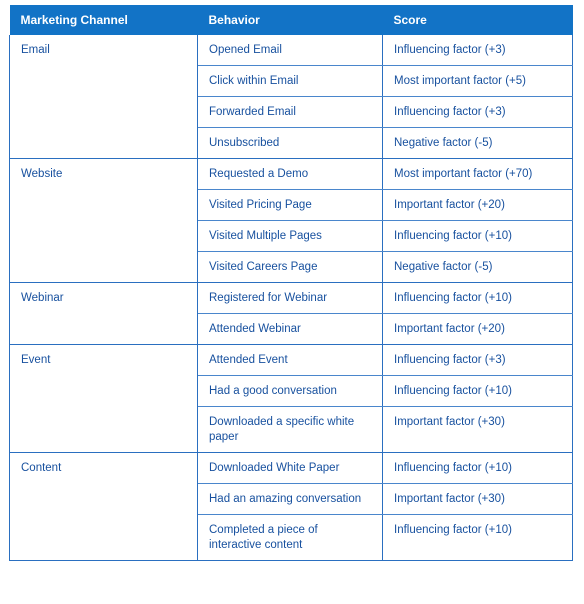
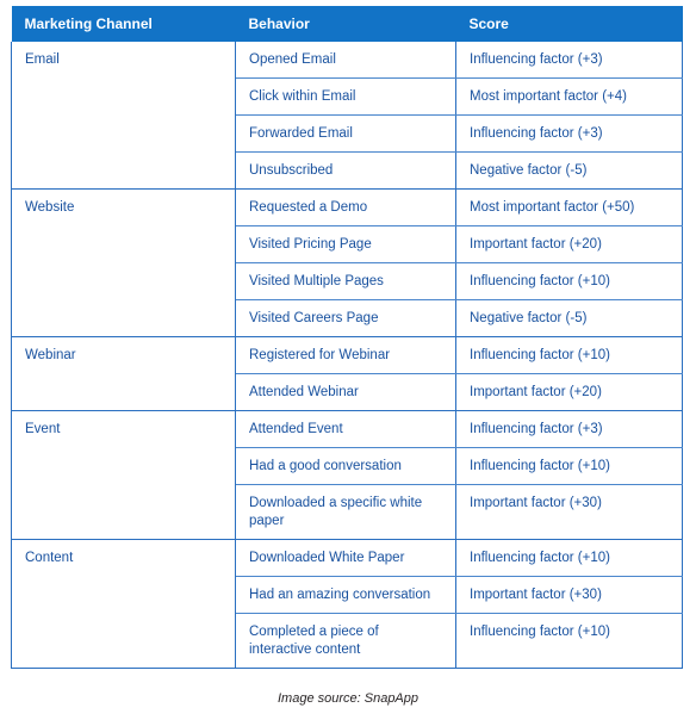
  Marketing Channel	Behavior	Score
  Email	Opened Email	Influencing factor (+3)
- Click within Email	Most important factor (+5)
+ Click within Email	Most important factor (+4)
  Forwarded Email	Influencing factor (+3)
  Unsubscribed	Negative factor (-5)
- Website	Requested a Demo	Most important factor (+70)
+ Website	Requested a Demo	Most important factor (+50)
  Visited Pricing Page	Important factor (+20)
  Visited Multiple Pages	Influencing factor (+10)
  Visited Careers Page	Negative factor (-5)
  Webinar	Registered for Webinar	Influencing factor (+10)
  Attended Webinar	Important factor (+20)
  Event	Attended Event	Influencing factor (+3)
  Had a good conversation	Influencing factor (+10)
  Downloaded a specific white paper	Important factor (+30)
  Content	Downloaded White Paper	Influencing factor (+10)
  Had an amazing conversation	Important factor (+30)
  Completed a piece of interactive content	Influencing factor (+10)
+ Image source: SnapApp
